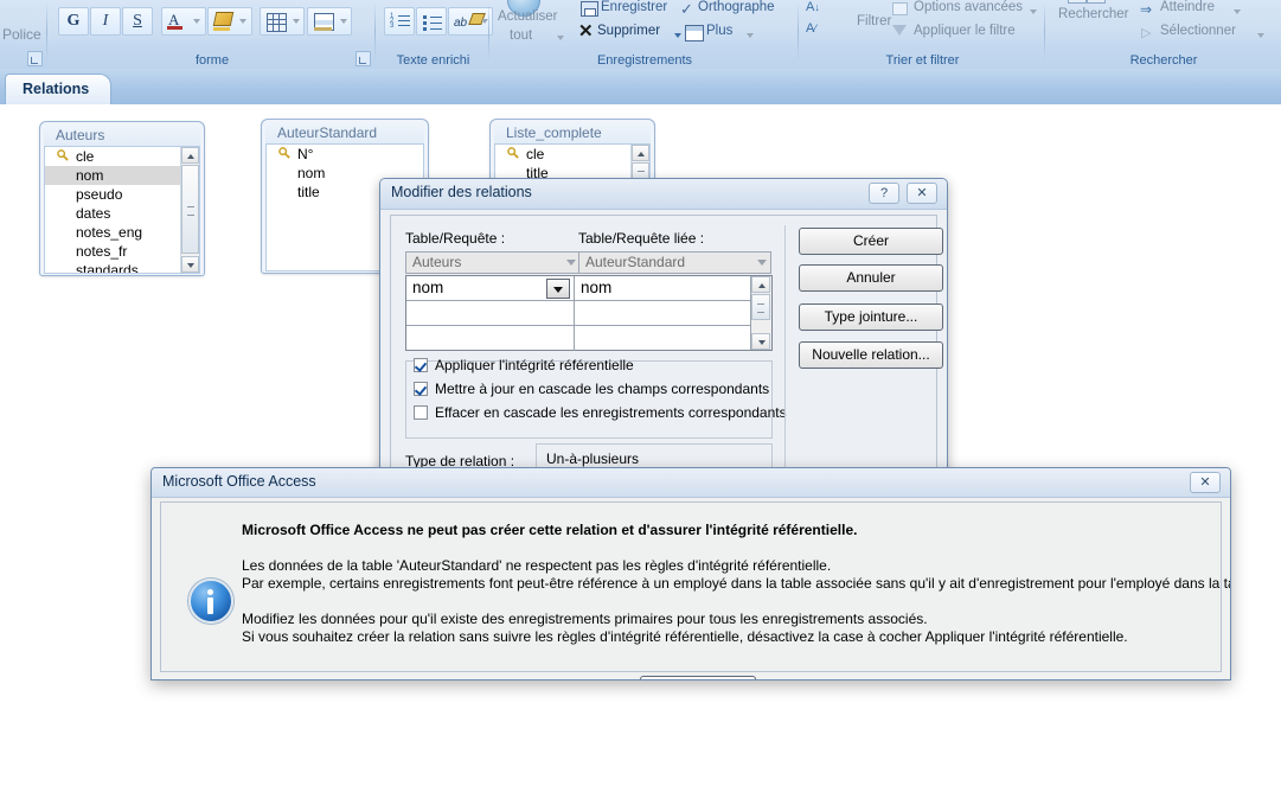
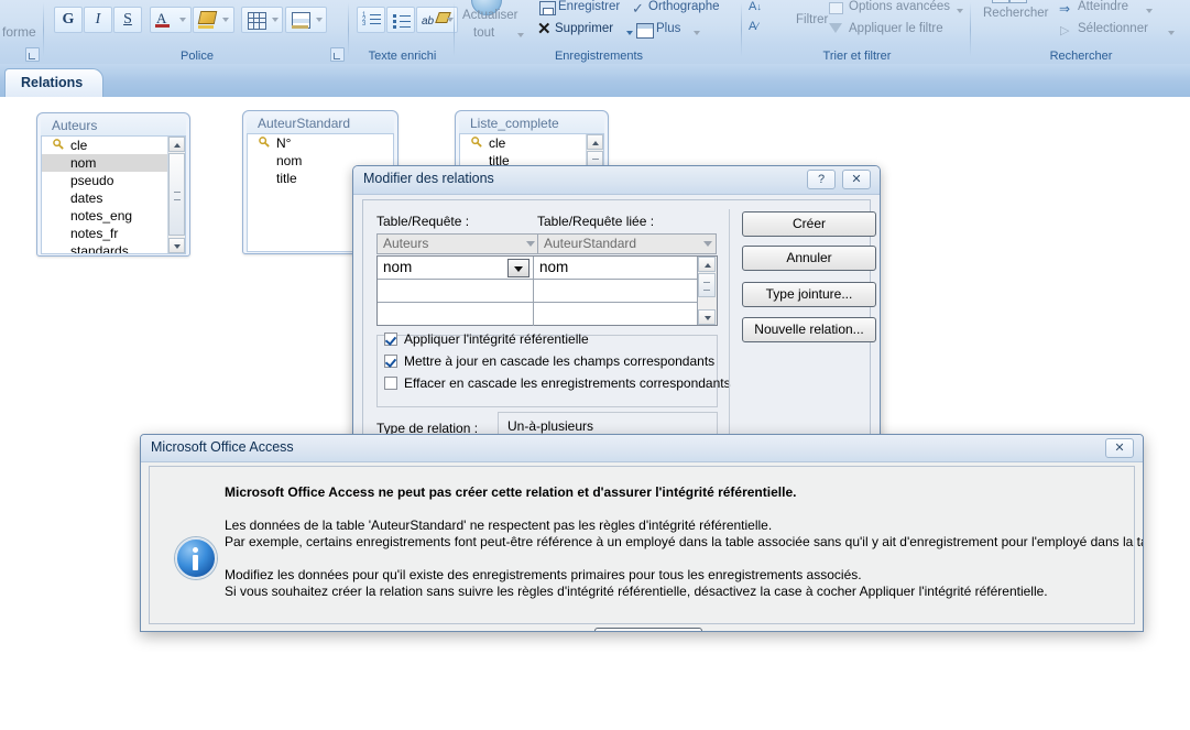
- Police
+ forme
  G
  I
  S
  A
- forme
+ Police
  ab
  Texte enrichi
  Actualiser
  tout
  Enregistrer
  ✓
  Orthographe
  ✕
  Supprimer
  Plus
  Enregistrements
  A↓
  A⁄
  Filtrer
  Options avancées
  Appliquer le filtre
  Trier et filtrer
  Rechercher
  ⇒
  Atteindre
  ▷
  Sélectionner
  Rechercher
  Relations
  Auteurs
  cle
  nom
  pseudo
  dates
  notes_eng
  notes_fr
  standards
  AuteurStandard
  N°
  nom
  title
  Liste_complete
  cle
  title
  Modifier des relations
  ?
  ✕
  Table/Requête :
  Table/Requête liée :
  Auteurs
  AuteurStandard
  nom
  nom
  Appliquer l'intégrité référentielle
  Mettre à jour en cascade les champs correspondants
  Effacer en cascade les enregistrements correspondants
  Type de relation :
  Un-à-plusieurs
  Créer
  Annuler
  Type jointure...
  Nouvelle relation...
  Microsoft Office Access
  ✕
  Microsoft Office Access ne peut pas créer cette relation et d'assurer l'intégrité référentielle.
  Les données de la table 'AuteurStandard' ne respectent pas les règles d'intégrité référentielle.
  Par exemple, certains enregistrements font peut-être référence à un employé dans la table associée sans qu'il y ait d'enregistrement pour l'employé dans la t
  Modifiez les données pour qu'il existe des enregistrements primaires pour tous les enregistrements associés.
  Si vous souhaitez créer la relation sans suivre les règles d'intégrité référentielle, désactivez la case à cocher Appliquer l'intégrité référentielle.
